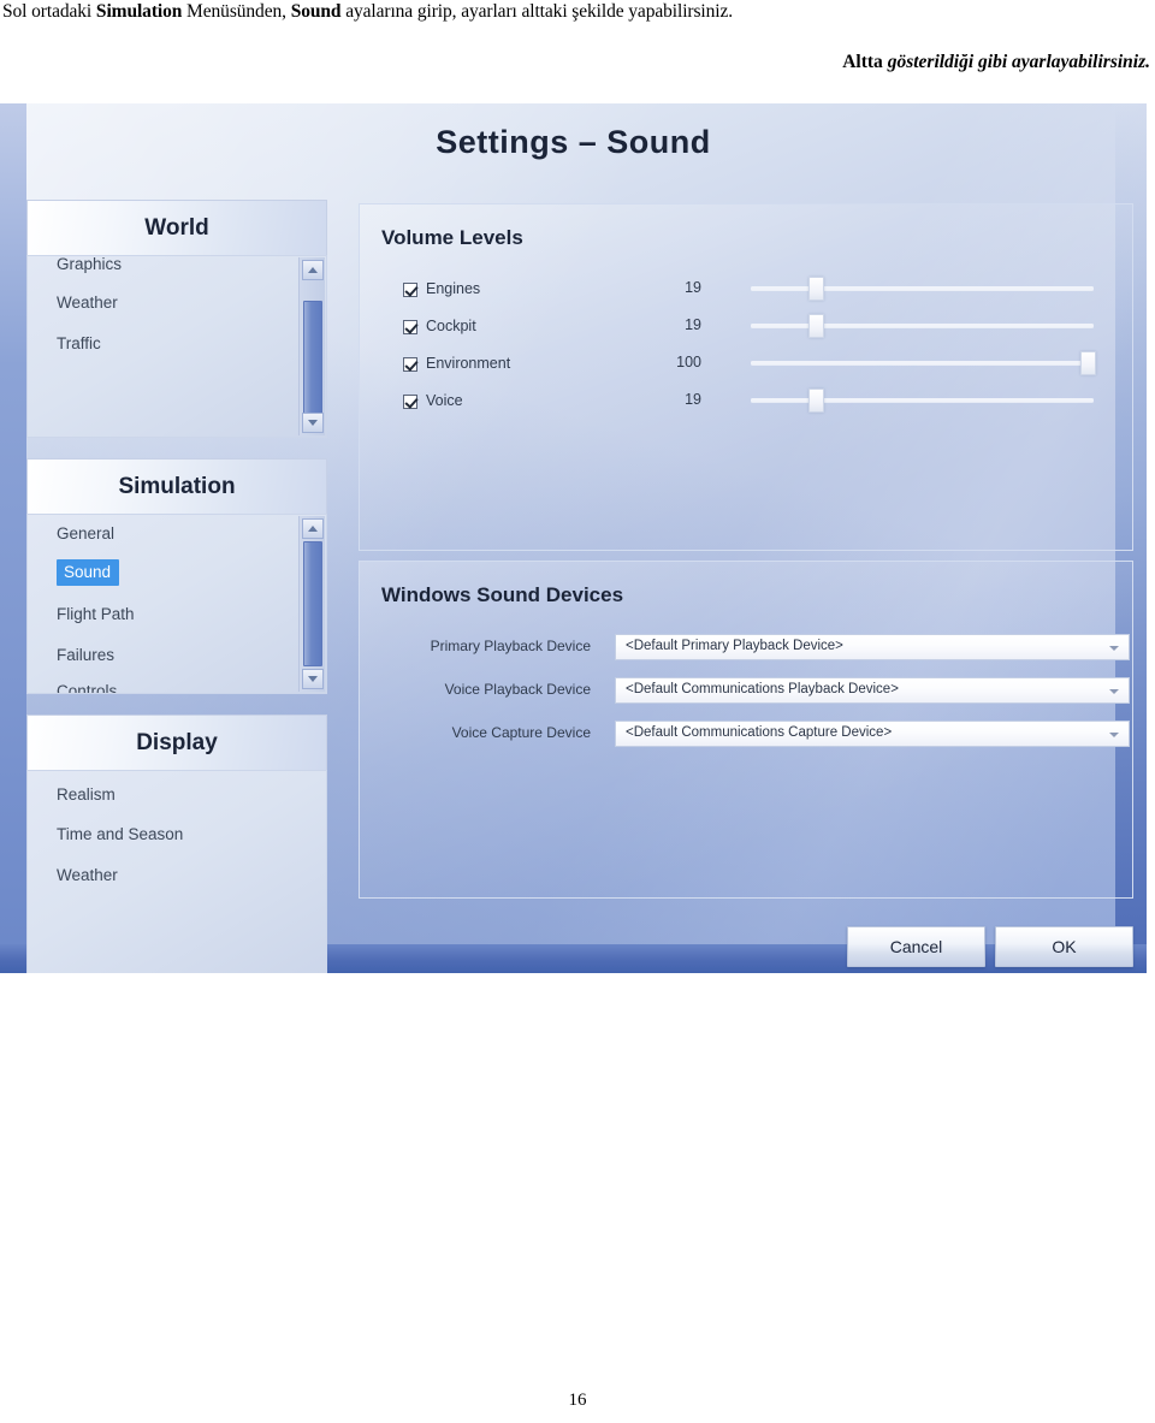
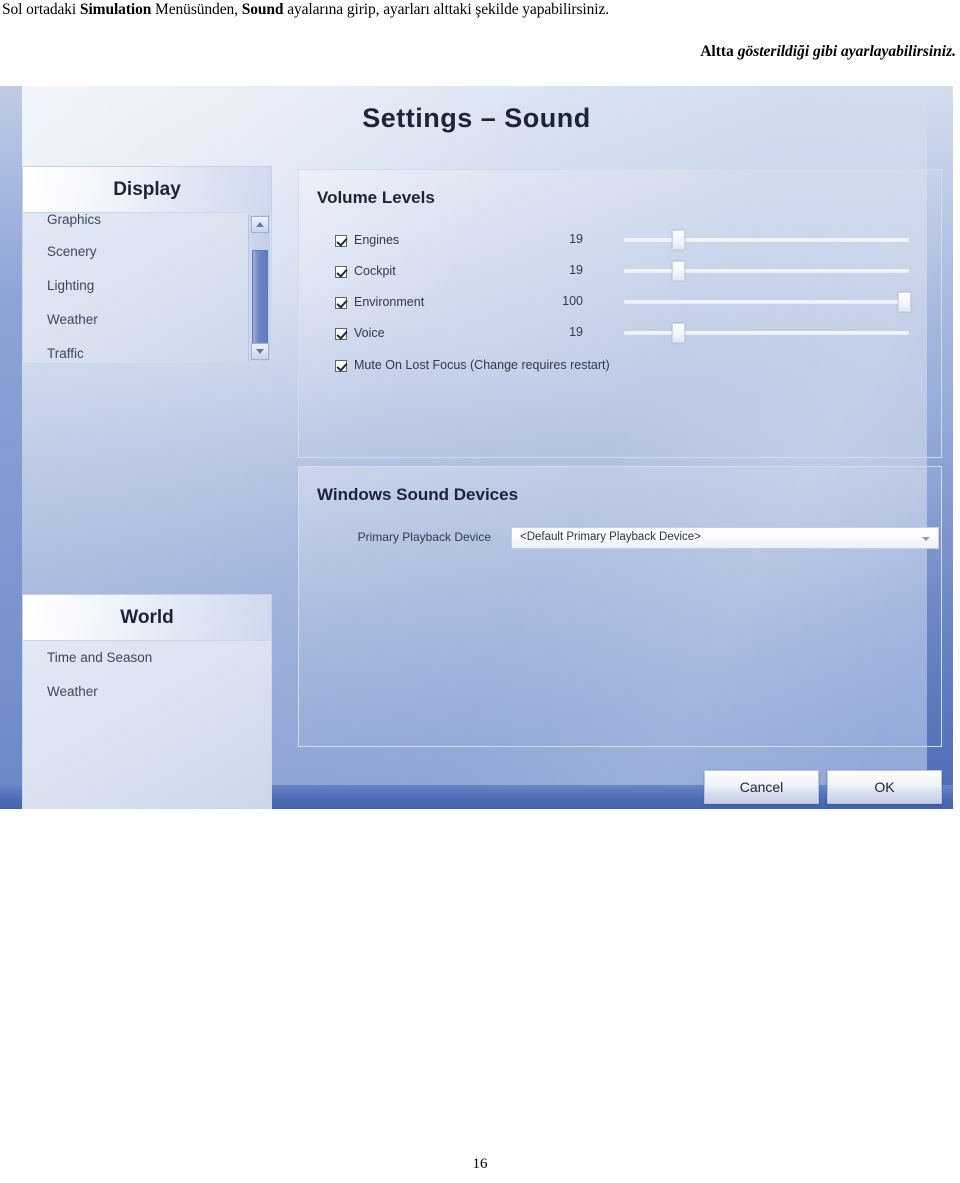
  Sol ortadaki Simulation Menüsünden, Sound ayalarına girip, ayarları alttaki şekilde yapabilirsiniz.
  Altta gösterildiği gibi ayarlayabilirsiniz.
  Settings – Sound
- World
+ Display
  Graphics
+ Scenery
+ Lighting
  Weather
  Traffic
- Simulation
- General
- Sound
- Flight Path
- Failures
- Controls
- Display
+ World
- Realism
  Time and Season
  Weather
  Volume Levels
  Engines
  19
  Cockpit
  19
  Environment
  100
  Voice
  19
+ Mute On Lost Focus (Change requires restart)
  Windows Sound Devices
  Primary Playback Device
  <Default Primary Playback Device>
- Voice Playback Device
- <Default Communications Playback Device>
- Voice Capture Device
- <Default Communications Capture Device>
  Cancel
  OK
  16
